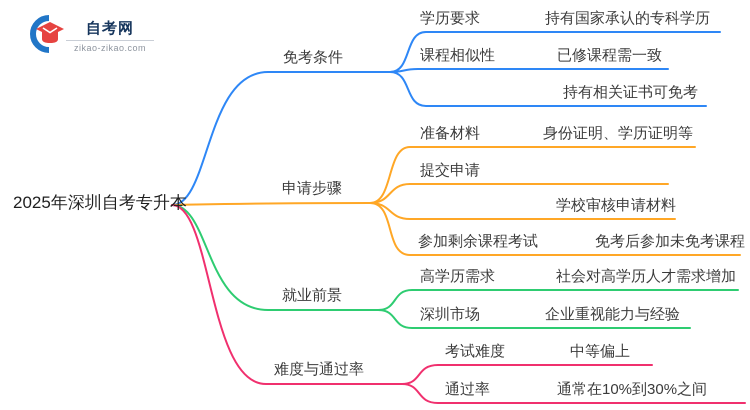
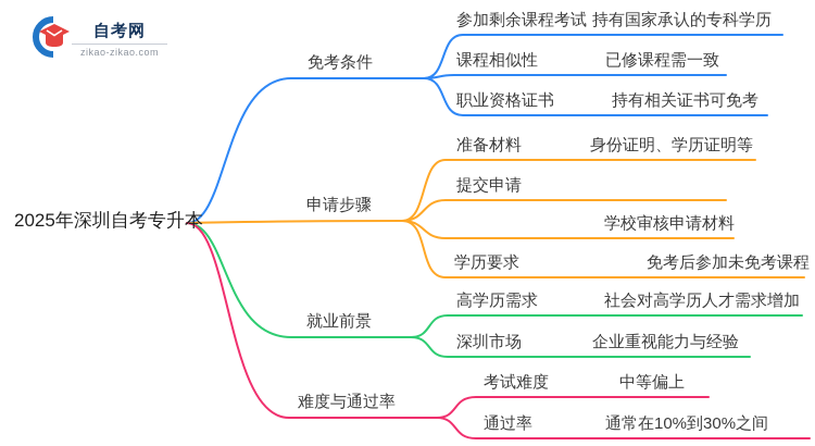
  自考网
  zikao-zikao.com
  2025年深圳自考专升本
  免考条件
- 学历要求
+ 参加剩余课程考试
  持有国家承认的专科学历
  课程相似性
  已修课程需一致
+ 职业资格证书
  持有相关证书可免考
  申请步骤
  准备材料
  身份证明、学历证明等
  提交申请
  学校审核申请材料
- 参加剩余课程考试
+ 学历要求
  免考后参加未免考课程
  就业前景
  高学历需求
  社会对高学历人才需求增加
  深圳市场
  企业重视能力与经验
  难度与通过率
  考试难度
  中等偏上
  通过率
  通常在10%到30%之间
